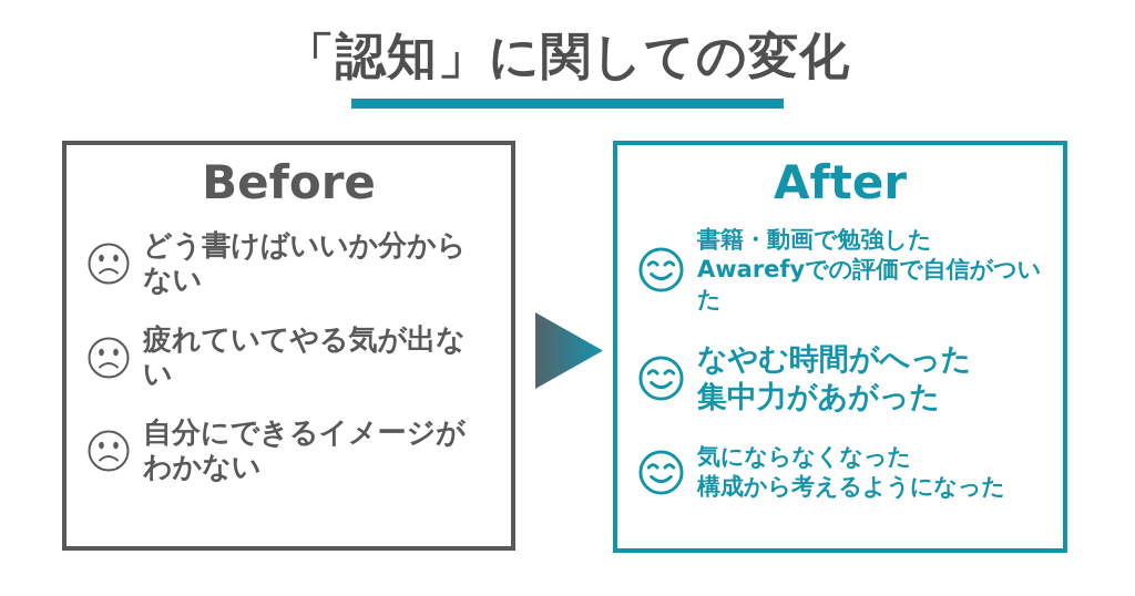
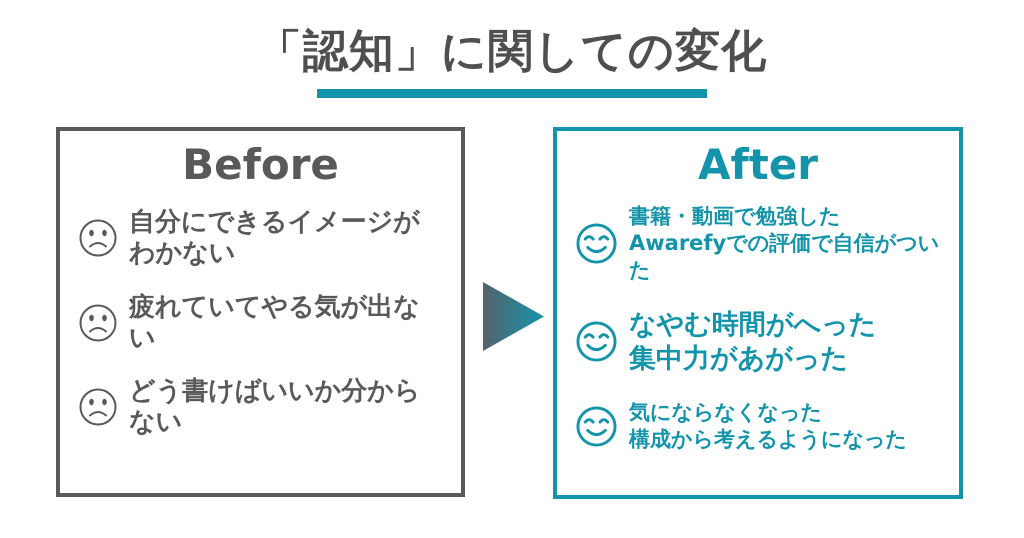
  「認知」に関しての変化
  Before
- どう書けばいいか分からない
+ 自分にできるイメージがわかない
  疲れていてやる気が出ない
- 自分にできるイメージがわかない
+ どう書けばいいか分からない
  After
  書籍・動画で勉強した
  Awarefyでの評価で自信がついた
  なやむ時間がへった
  集中力があがった
  気にならなくなった
  構成から考えるようになった
